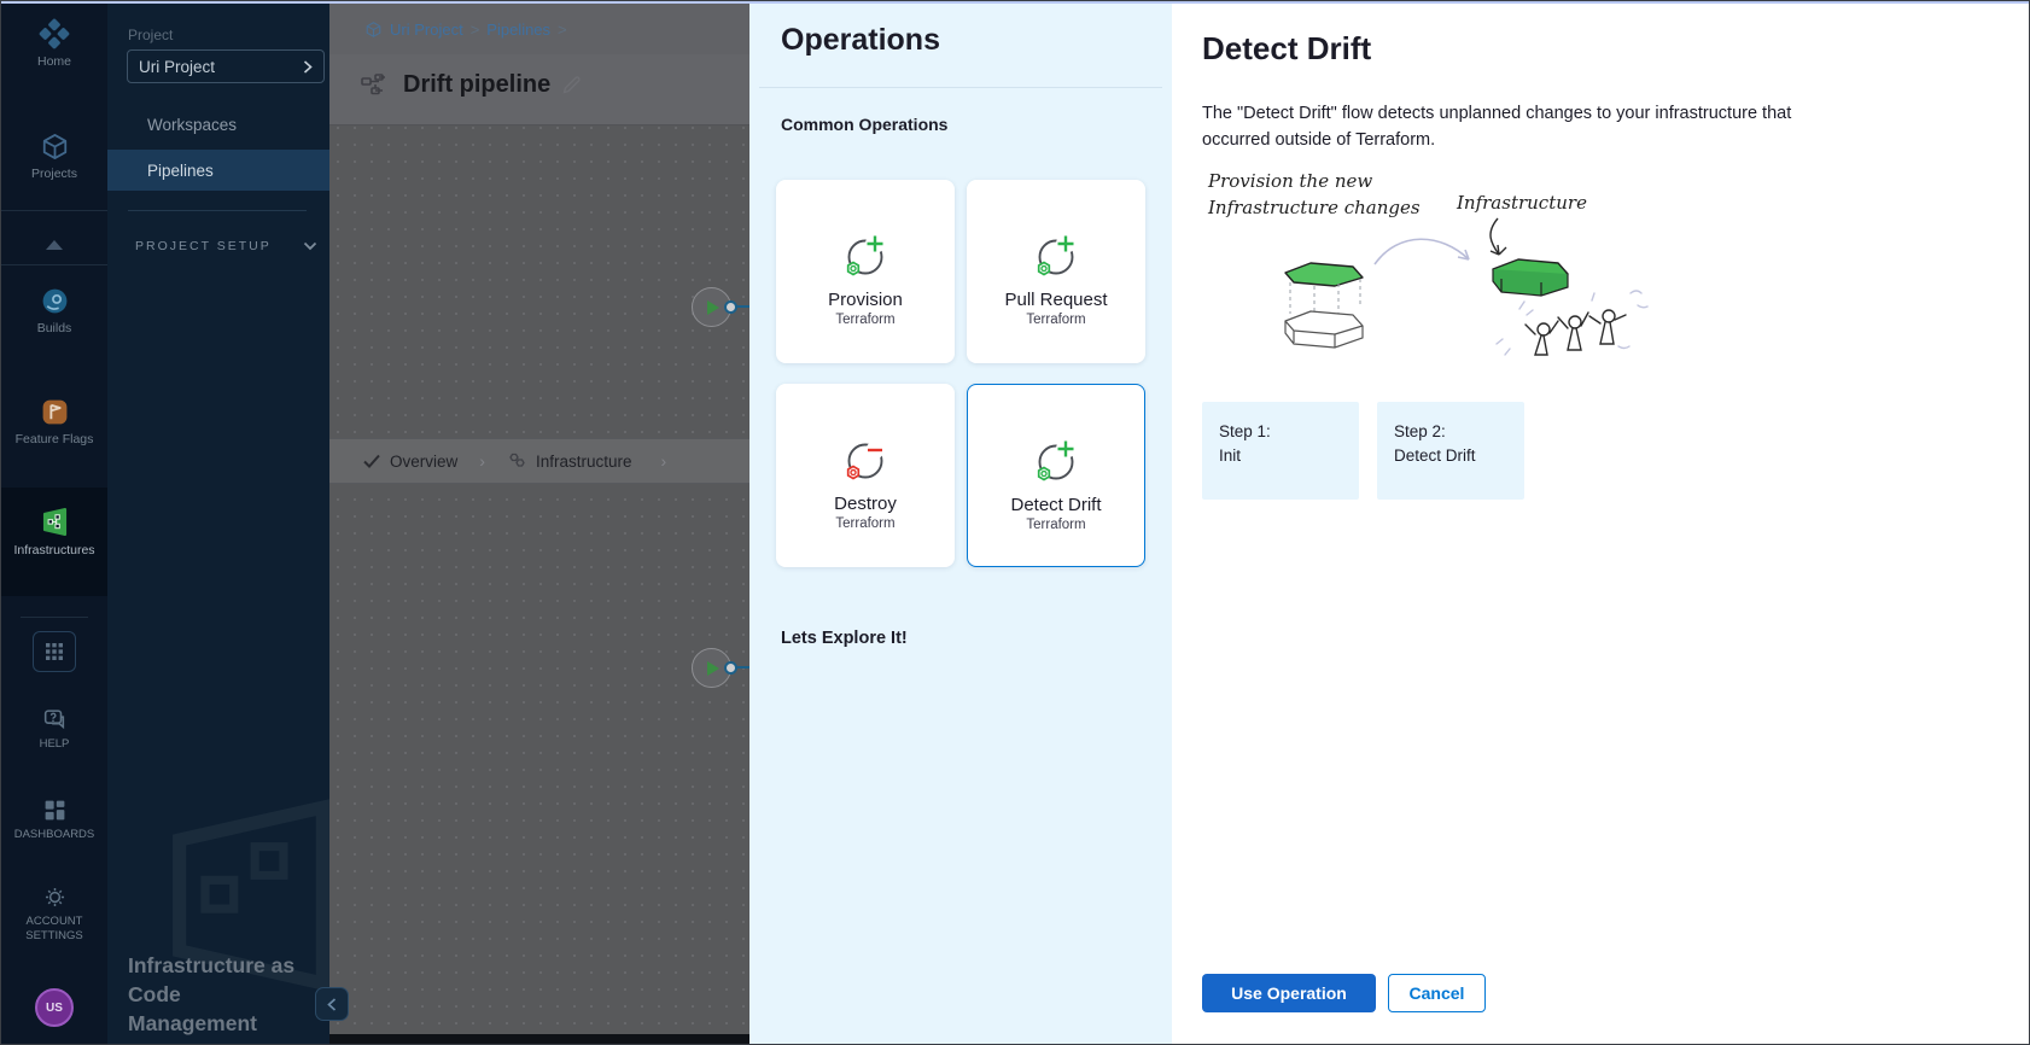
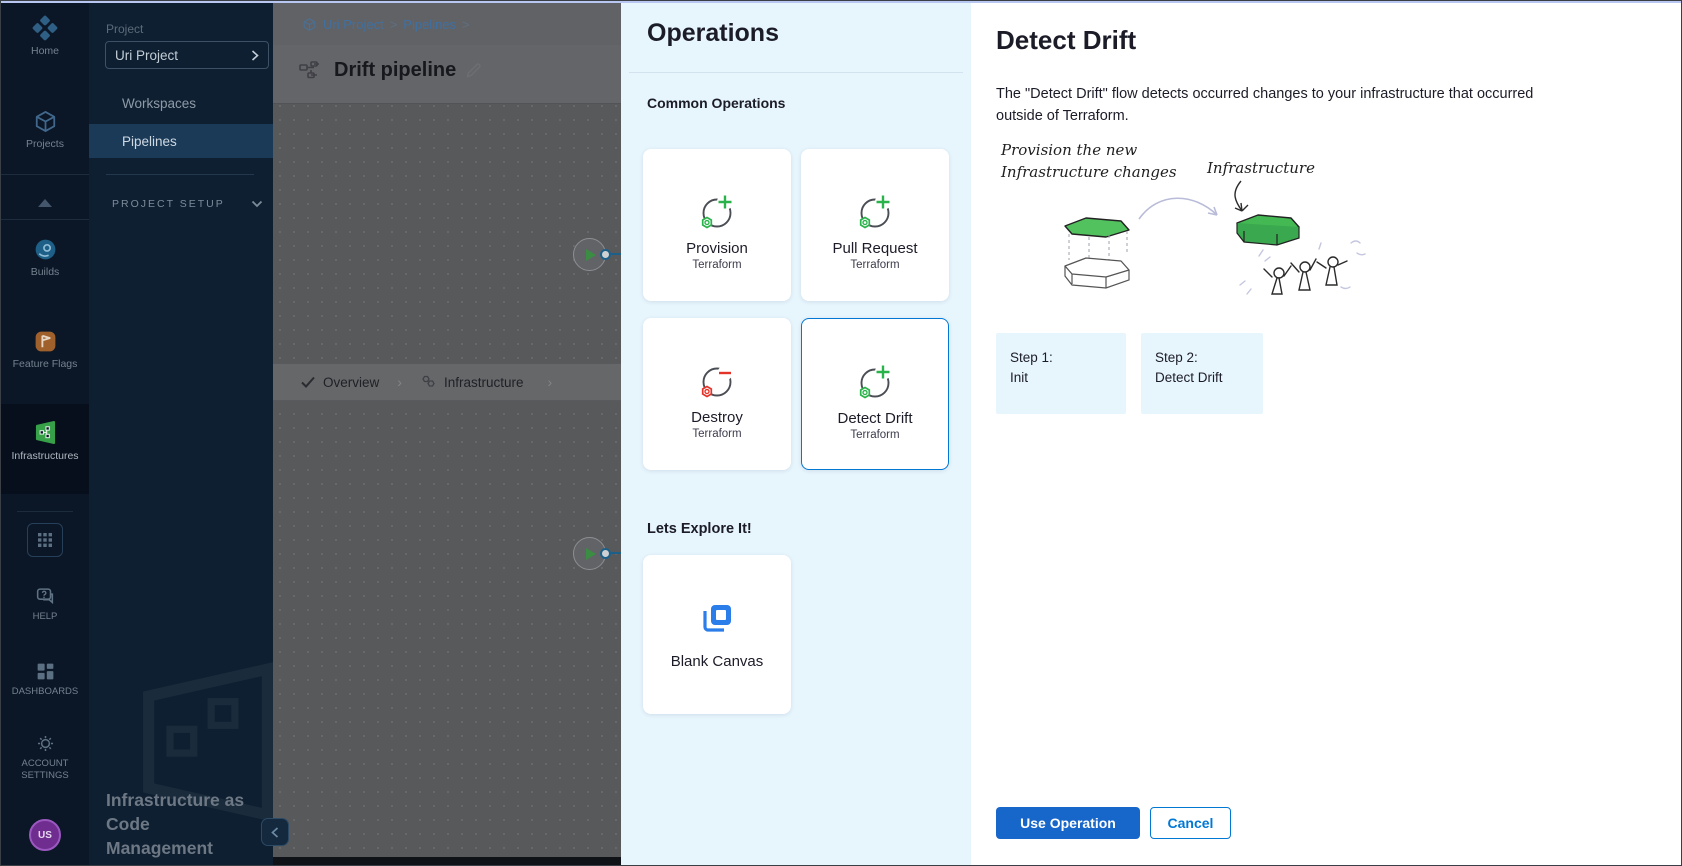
  Home
  Projects
  Builds
  Feature Flags
  Infrastructures
  HELP
  DASHBOARDS
  ACCOUNT SETTINGS
  US
  Project
  Uri Project
  Workspaces
  Pipelines
  PROJECT SETUP
  Infrastructure as Code Management
  Uri Project
  Pipelines
  >
  Drift pipeline
  Overview
  ›
  Infrastructure
  ›
  Operations
  Common Operations
  Provision
  Terraform
  Pull Request
  Terraform
  Destroy
  Terraform
  Detect Drift
  Terraform
  Lets Explore It!
+ Blank Canvas
  Detect Drift
- The "Detect Drift" flow detects unplanned changes to your infrastructure that occurred outside of Terraform.
+ The "Detect Drift" flow detects occurred changes to your infrastructure that occurred outside of Terraform.
  Provision the new
  Infrastructure changes
  Infrastructure
  Step 1:
  Init
  Step 2:
  Detect Drift
  Use Operation
  Cancel
